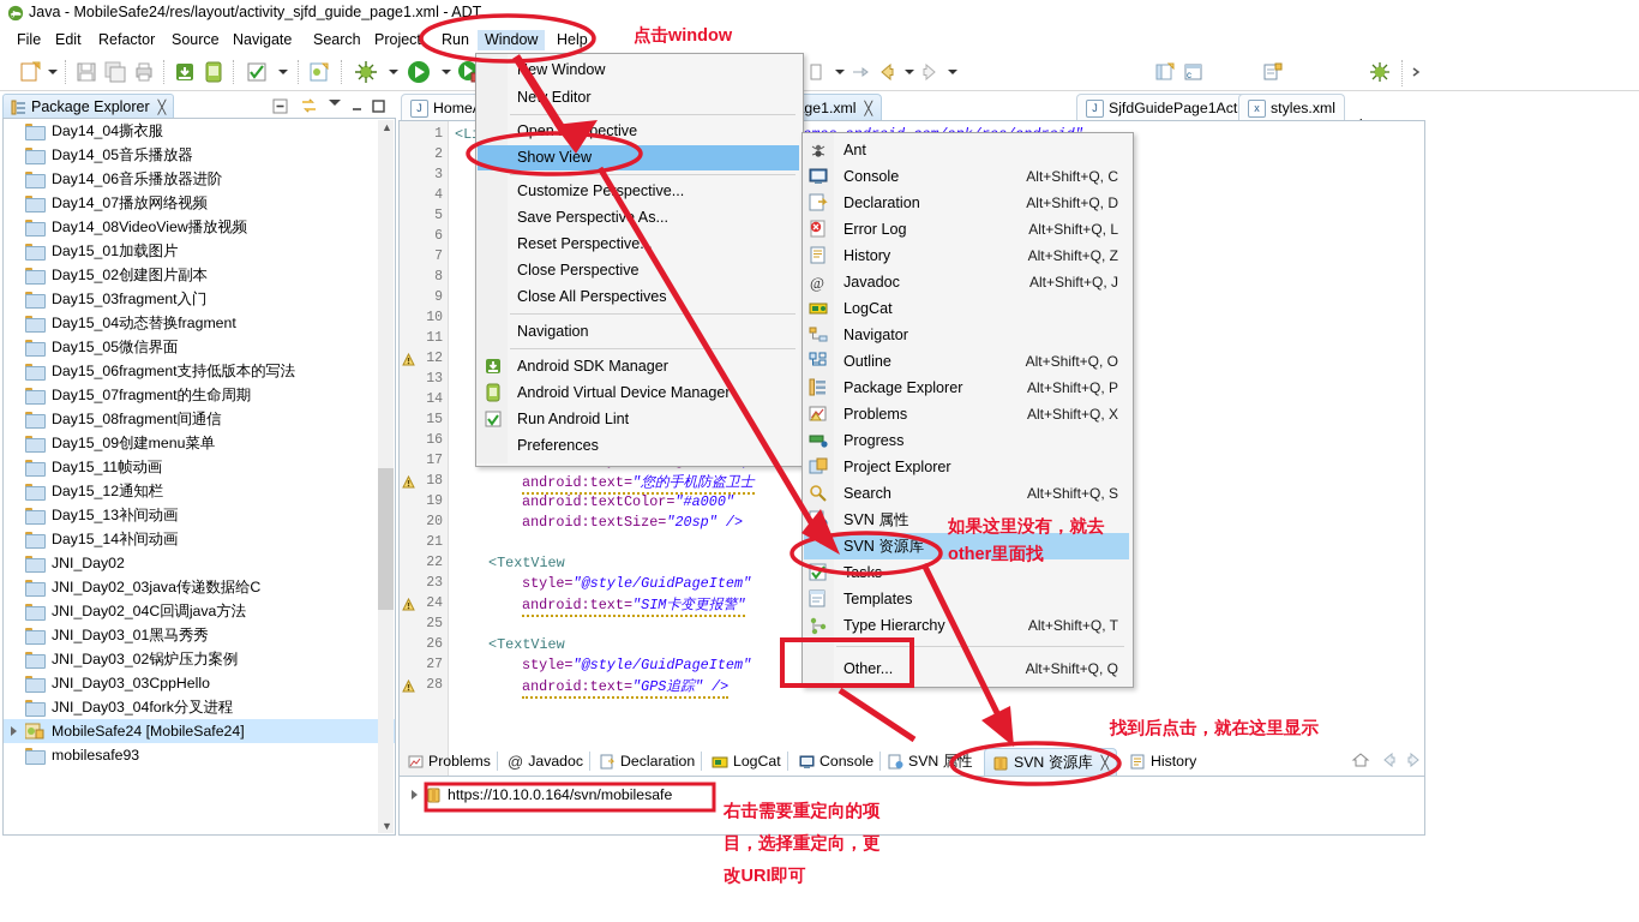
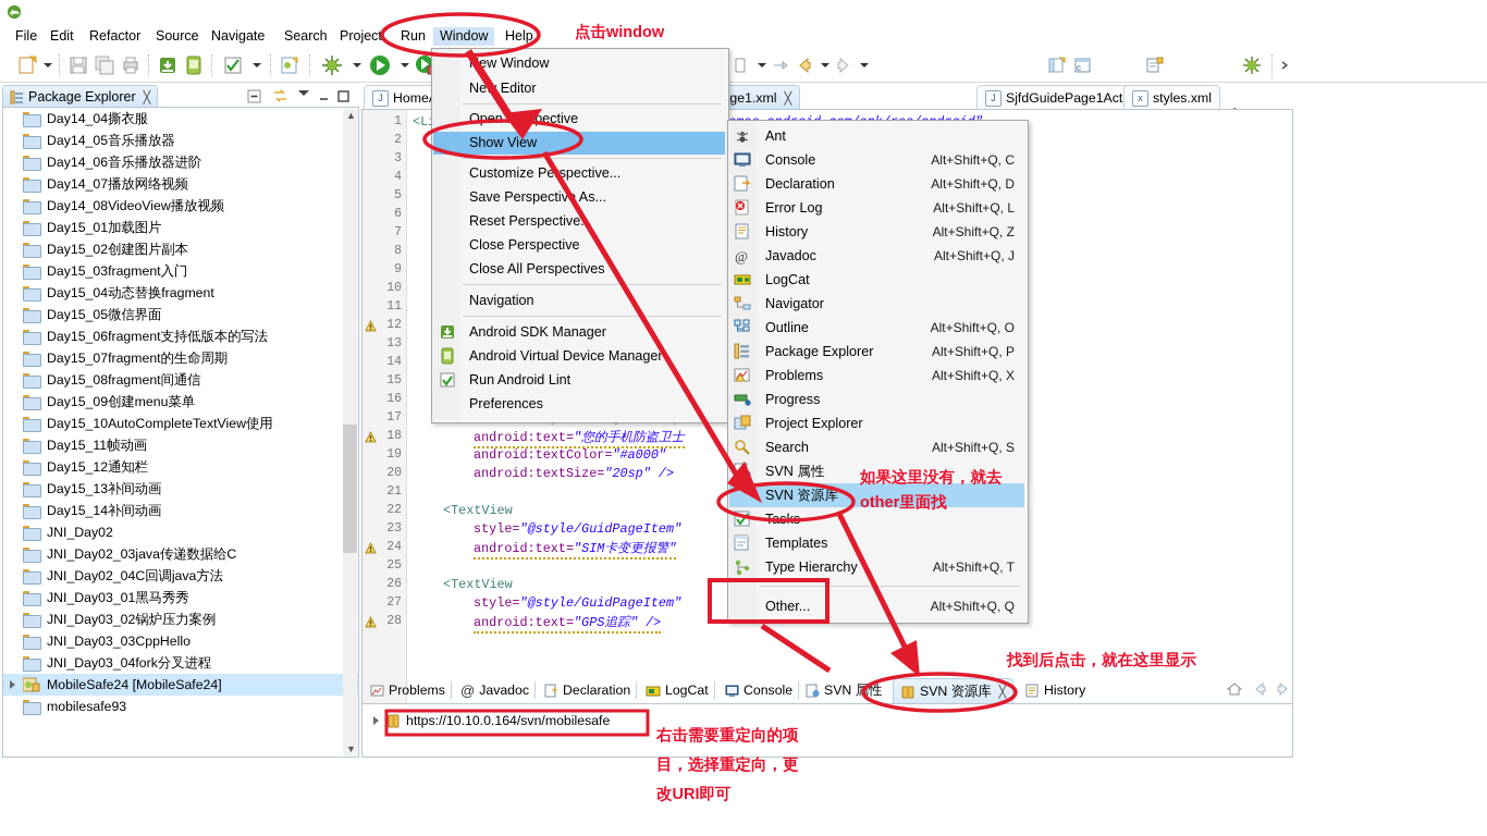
  J
- Java - MobileSafe24/res/layout/activity_sjfd_guide_page1.xml - ADT
  File
  Edit
  Refactor
  Source
  Navigate
  Search
  Project
  Run
  Window
  Help
  c
  Package Explorer
  ╳
  Day14_04撕衣服
  Day14_05音乐播放器
  Day14_06音乐播放器进阶
  Day14_07播放网络视频
  Day14_08VideoView播放视频
  Day15_01加载图片
  Day15_02创建图片副本
  Day15_03fragment入门
  Day15_04动态替换fragment
  Day15_05微信界面
  Day15_06fragment支持低版本的写法
  Day15_07fragment的生命周期
  Day15_08fragment间通信
  Day15_09创建menu菜单
+ Day15_10AutoCompleteTextView使用
  Day15_11帧动画
  Day15_12通知栏
  Day15_13补间动画
  Day15_14补间动画
  JNI_Day02
  JNI_Day02_03java传递数据给C
  JNI_Day02_04C回调java方法
  JNI_Day03_01黑马秀秀
  JNI_Day03_02锅炉压力案例
  JNI_Day03_03CppHello
  JNI_Day03_04fork分叉进程
  MobileSafe24 [MobileSafe24]
  mobilesafe93
  ▲
  ▼
  J
  Home
  ╳
  J
  x
  styles.xml
  1
  2
  3
  4
  5
  6
  7
  8
  9
  10
  11
  12
  13
  14
  15
  16
  17
  18
  19
  20
  21
  22
  23
  24
  25
  26
  27
  28
  android:text="您的手机防盗卫士
  android:textColor="#a000"
  android:textSize="20sp" />
  <TextView
  style="@style/GuidPageItem"
  android:text="SIM卡变更报警"
  <TextView
  style="@style/GuidPageItem"
  android:text="GPS追踪" />
  Problems
  @
  Javadoc
  Declaration
  LogCat
  Console
  SVN性
  SVN 资源库
  ╳
  History
  https://10.10.0.164/svn/mobilesafe
  ew Window
  Ne Editor
  Openpective
  Show View
  Customize Pespective...
  Save Perspectiv As...
  Reset Perspective.
  Close Perspective
  Close All Perspectives
  Navigation
  Android SDK Manager
  Android Virtual Device Manager
  Run Android Lint
  Preferences
  Ant
  Console
  Alt+Shift+Q, C
  Declaration
  Alt+Shift+Q, D
  Error Log
  Alt+Shift+Q, L
  History
  Alt+Shift+Q, Z
  @
  Javadoc
  Alt+Shift+Q, J
  LogCat
  Navigator
  Outline
  Alt+Shift+Q, O
  Package Explorer
  Alt+Shift+Q, P
  Problems
  Alt+Shift+Q, X
  Progress
  Project Explorer
  Search
  Alt+Shift+Q, S
  SVN 属性
  SVN 资源库
  Templates
  Type Hierarchy
  Alt+Shift+Q, T
  Other...
  Alt+Shift+Q, Q
  点击window
  如果这里没有，就去
  other里面找
  找到后点击，就在这里显示
  右击需要重定向的项
  目，选择重定向，更
  改URI即可
